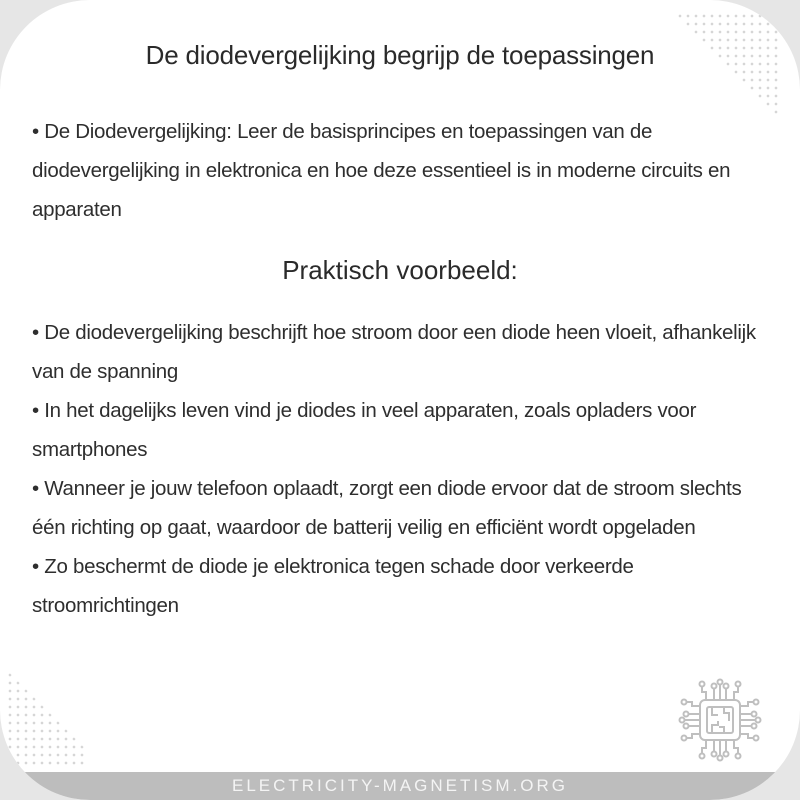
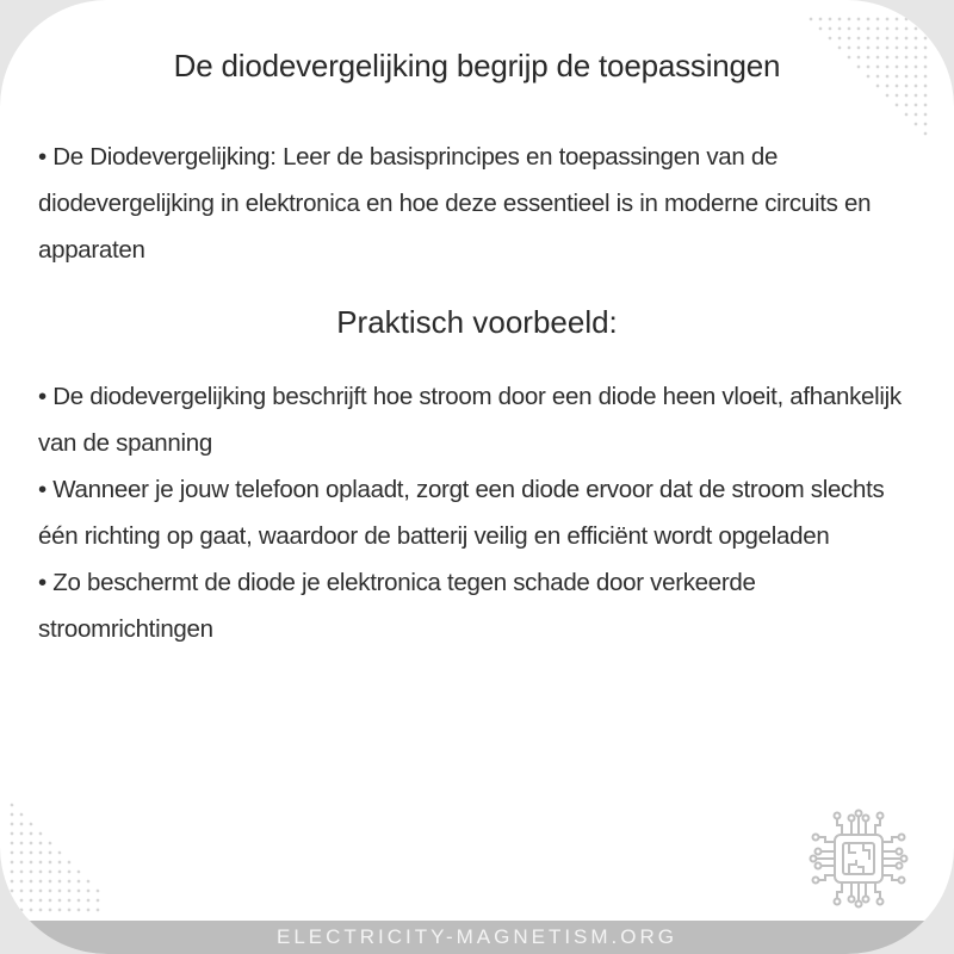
  De diodevergelijking begrijp de toepassingen
  • De Diodevergelijking: Leer de basisprincipes en toepassingen van de diodevergelijking in elektronica en hoe deze essentieel is in moderne circuits en apparaten
  Praktisch voorbeeld:
  • De diodevergelijking beschrijft hoe stroom door een diode heen vloeit, afhankelijk van de spanning
- • In het dagelijks leven vind je diodes in veel apparaten, zoals opladers voor smartphones
  • Wanneer je jouw telefoon oplaadt, zorgt een diode ervoor dat de stroom slechts één richting op gaat, waardoor de batterij veilig en efficiënt wordt opgeladen
  • Zo beschermt de diode je elektronica tegen schade door verkeerde stroomrichtingen
  ELECTRICITY-MAGNETISM.ORG
